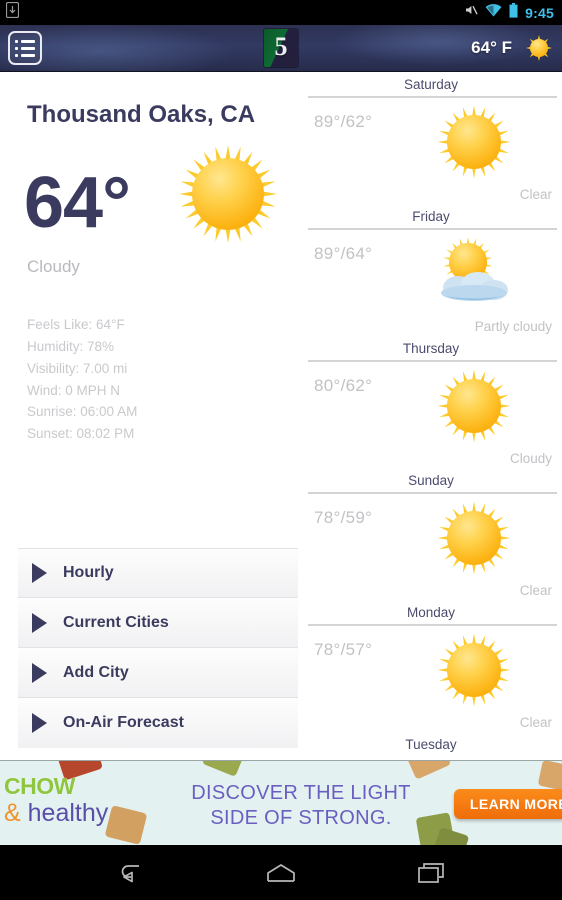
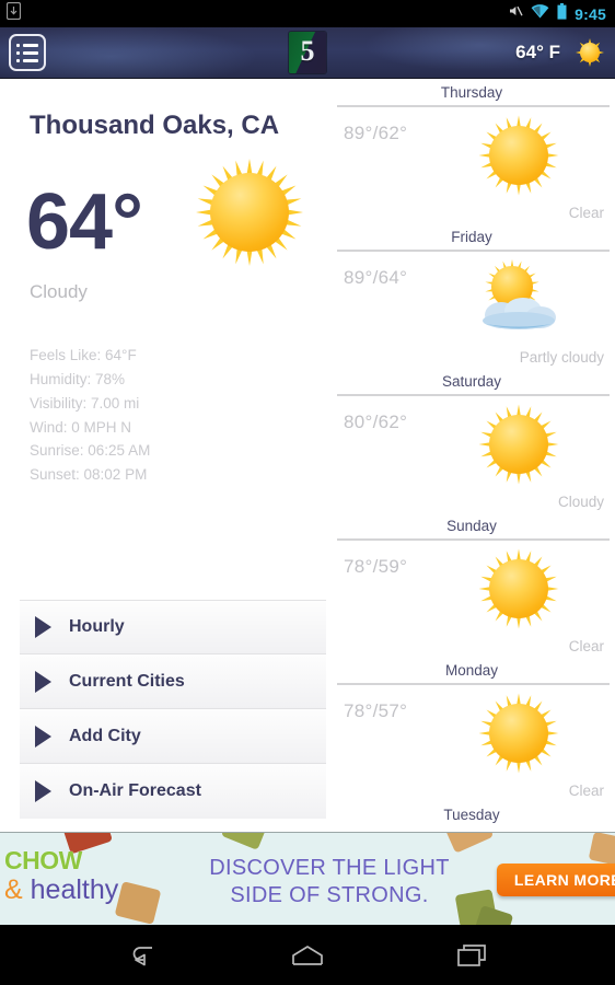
  9:45
  5
  64° F
  Thousand Oaks, CA
  64°
  Cloudy
  Feels Like: 64°F
  Humidity: 78%
  Visibility: 7.00 mi
  Wind: 0 MPH N
- Sunrise: 06:00 AM
+ Sunrise: 06:25 AM
  Sunset: 08:02 PM
  Hourly
  Current Cities
  Add City
  On-Air Forecast
- Saturday
+ Thursday
  89°/62°
  Clear
  Friday
  89°/64°
  Partly cloudy
- Thursday
+ Saturday
  80°/62°
  Cloudy
  Sunday
  78°/59°
  Clear
  Monday
  78°/57°
  Clear
  Tuesday
  CHOW
  & healthy
  DISCOVER THE LIGHT
  SIDE OF STRONG.
  LEARN MOR
